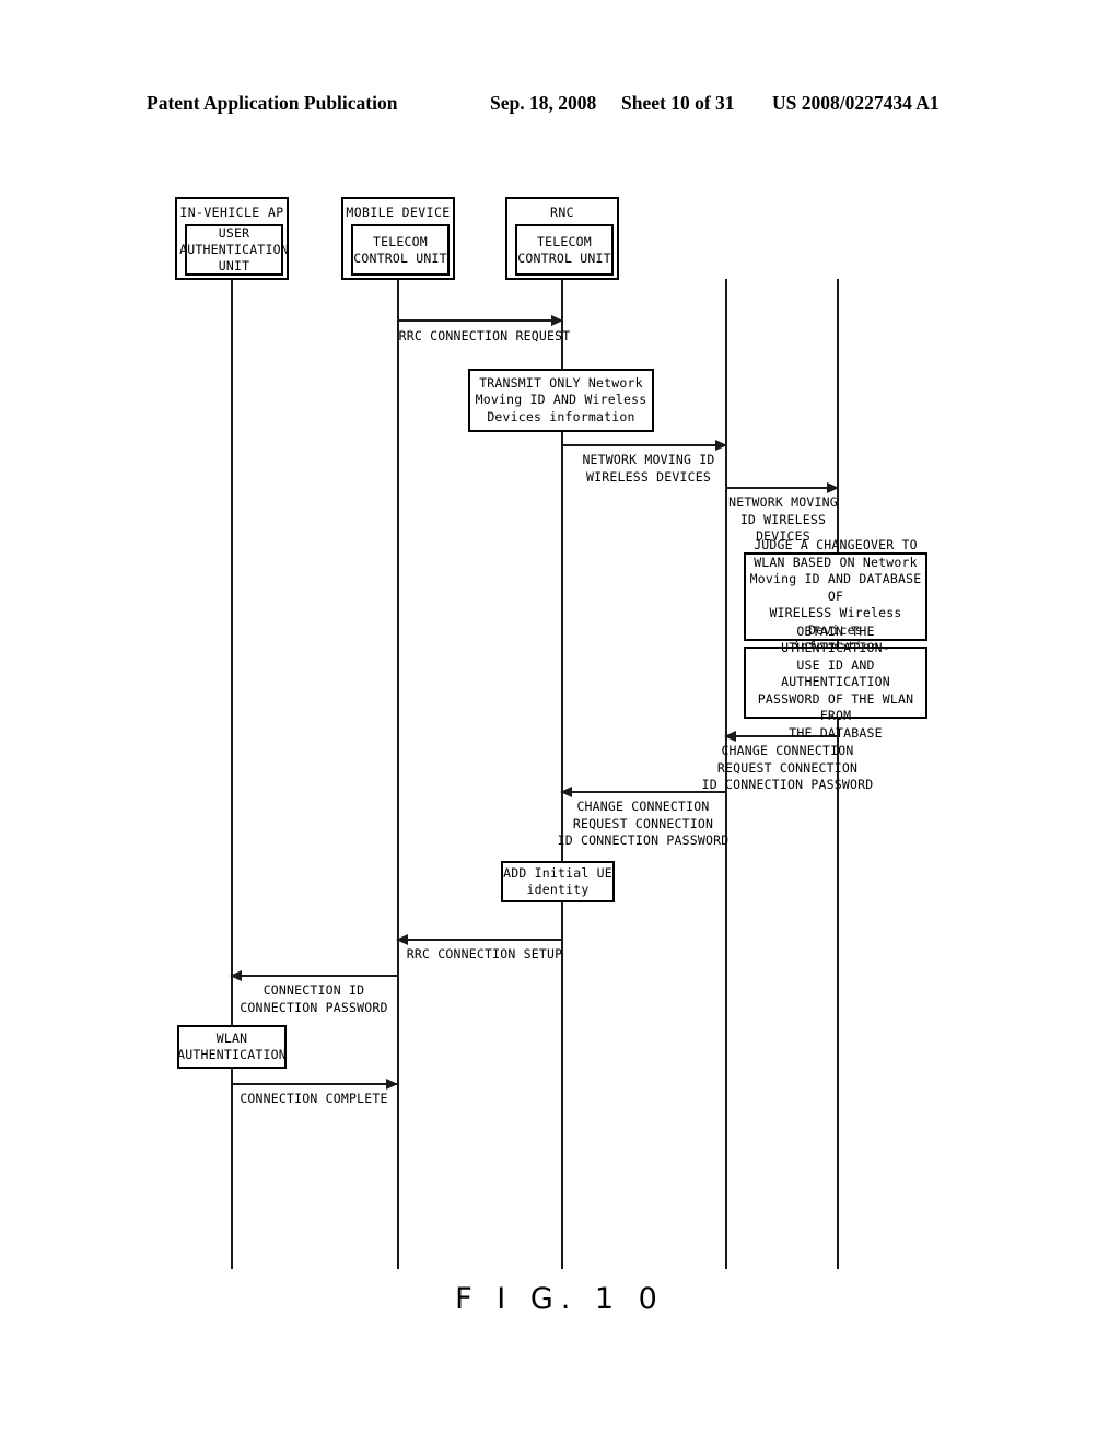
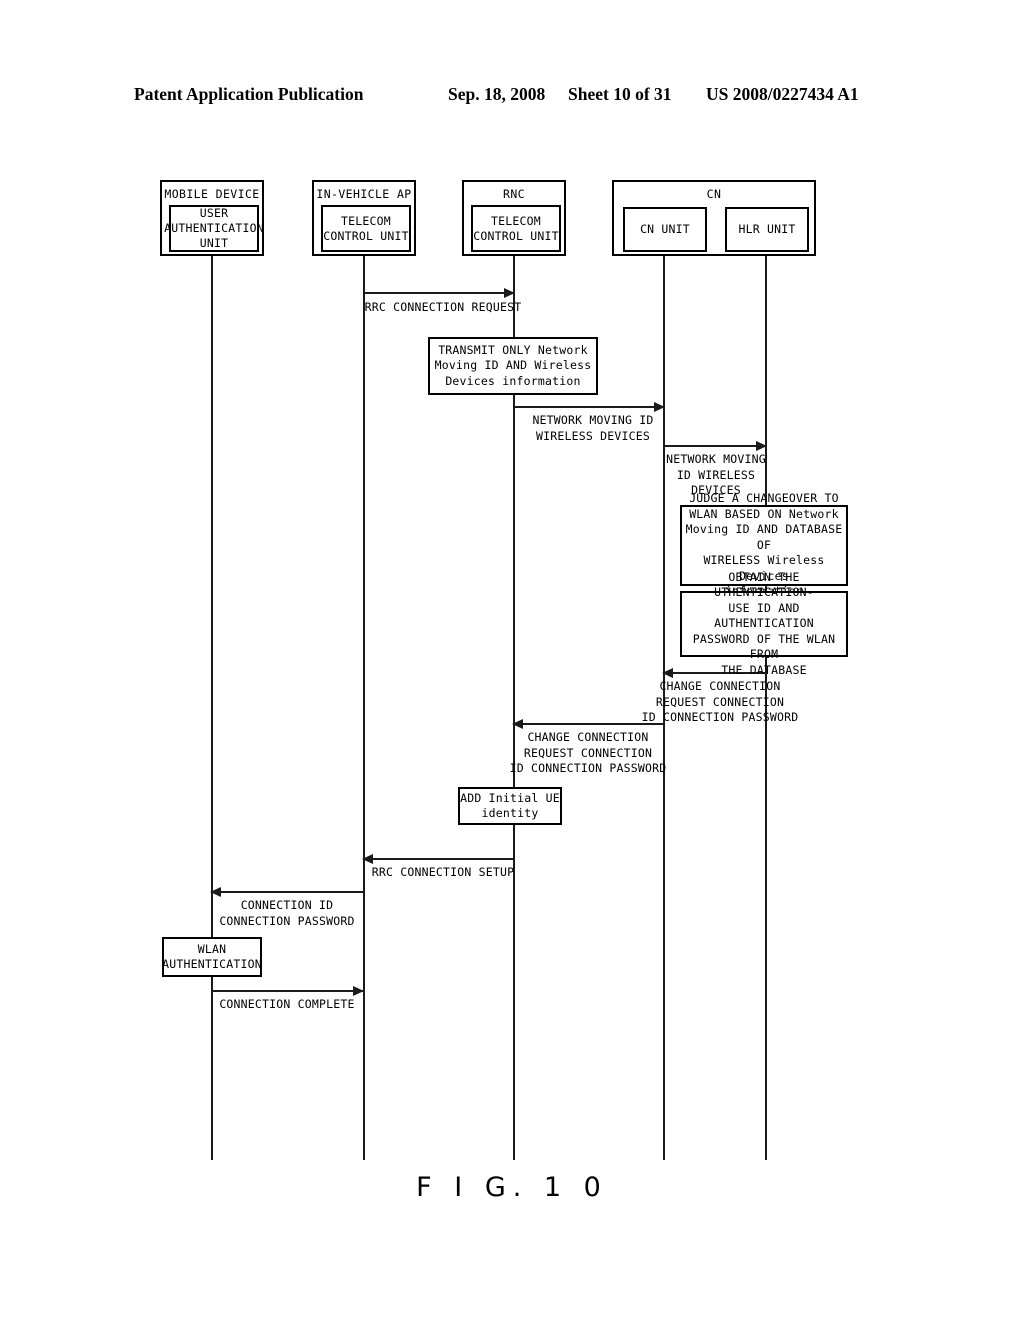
  Patent Application Publication
  Sep. 18, 2008
  Sheet 10 of 31
  US 2008/0227434 A1
- IN-VEHICLE AP
+ MOBILE DEVICE
  USER
  AUTHENTICATION
  UNIT
- MOBILE DEVICE
+ IN-VEHICLE AP
  TELECOM
  CONTROL UNIT
  RNC
  TELECOM
  CONTROL UNIT
+ CN
+ CN UNIT
+ HLR UNIT
  RRC CONNECTION REQUEST
  TRANSMIT ONLY Network
  Moving ID AND Wireless
  Devices information
  NETWORK MOVING ID
  WIRELESS DEVICES
  NETWORK MOVING
  ID WIRELESS
  DEVICES
  JUDGE A CHANGEOVER TO
  WLAN BASED ON Network
  Moving ID AND DATABASE OF
  WIRELESS Wireless Devices
  OBTAIN THE UTHENTICATION-
  USE ID AND AUTHENTICATION
  PASSWORD OF THE WLAN FROM
  THE DATABASE
  CHANGE CONNECTION
  REQUEST CONNECTION
  ID CONNECTION PASSWORD
  CHANGE CONNECTION
  REQUEST CONNECTION
  ID CONNECTION PASSWORD
  ADD Initial UE
  identity
  RRC CONNECTION SETUP
  CONNECTION ID
  CONNECTION PASSWORD
  WLAN
  AUTHENTICATION
  CONNECTION COMPLETE
  F I G. 1 0
